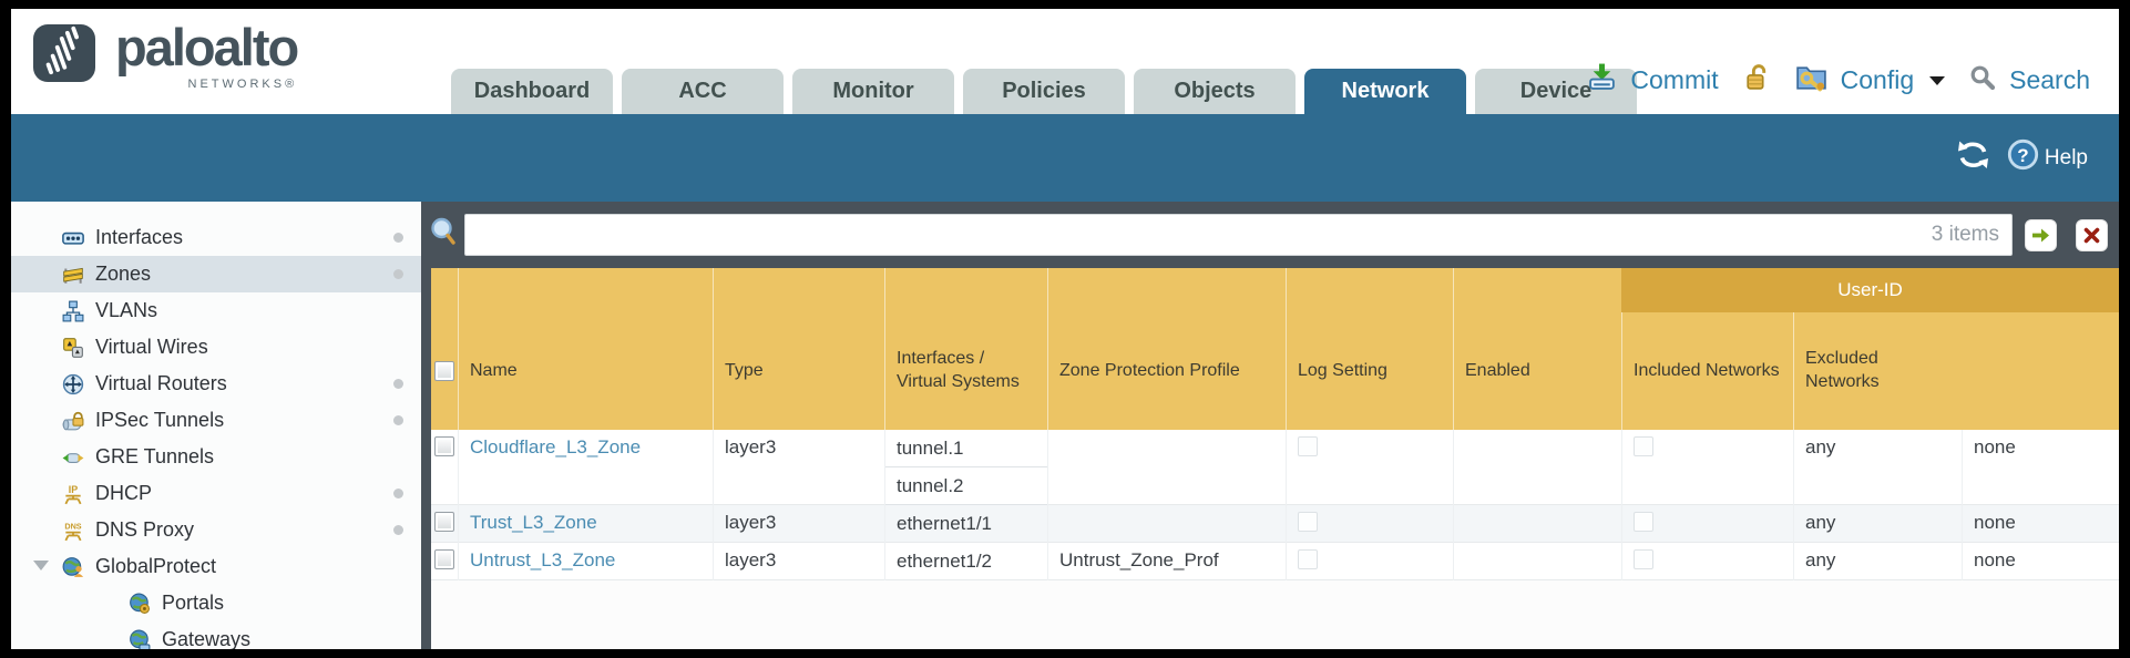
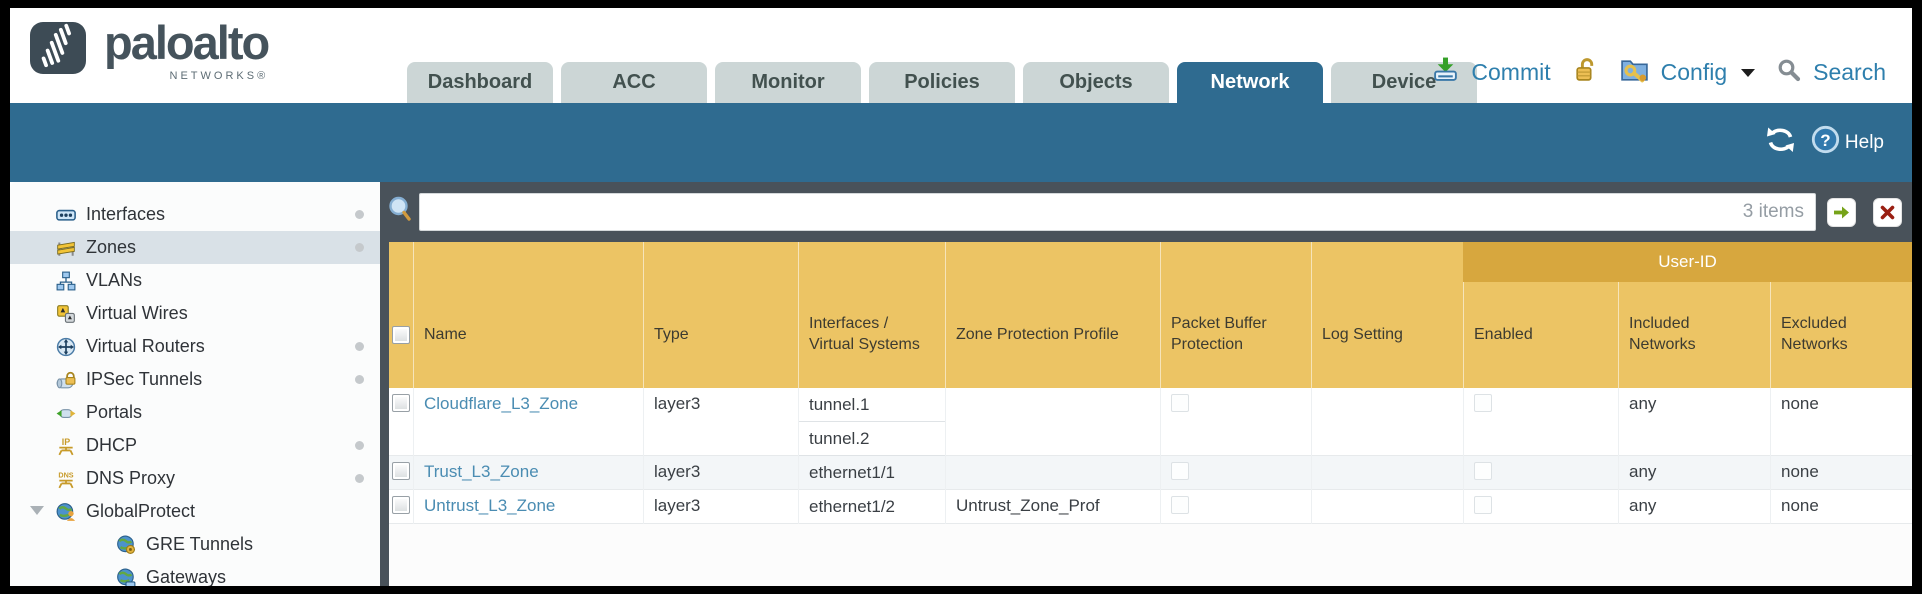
  paloalto
  NETWORKS®
  Dashboard
  ACC
  Monitor
  Policies
  Objects
  Network
  Device
  Commit
  Config
  Search
  ?
  Help
  Interfaces
  Zones
  VLANs
  Virtual Wires
  Virtual Routers
  IPSec Tunnels
- GRE Tunnels
+ Portals
  IP
  DHCP
  DNS
  DNS Proxy
  GlobalProtect
- Portals
+ GRE Tunnels
  Gateways
  3 items
  User-ID
  Name
  Type
  Interfaces / Virtual Systems
  Zone Protection Profile
+ Packet Buffer Protection
  Log Setting
  Enabled
  Included Networks
  Excluded Networks
  Cloudflare_L3_Zone
  layer3
  tunnel.1
  tunnel.2
  any
  none
  Trust_L3_Zone
  layer3
  ethernet1/1
  any
  none
  Untrust_L3_Zone
  layer3
  ethernet1/2
  Untrust_Zone_Prof
  any
  none
